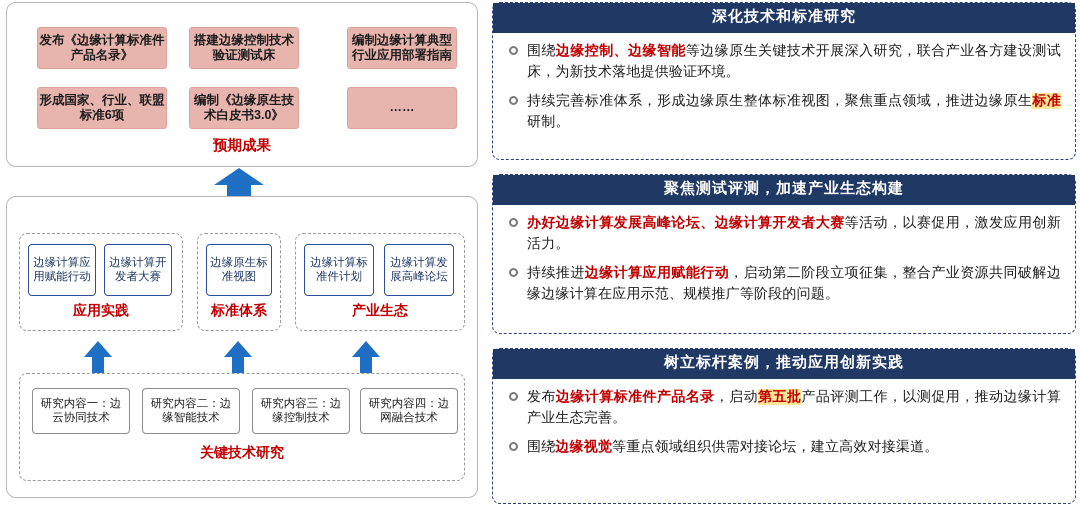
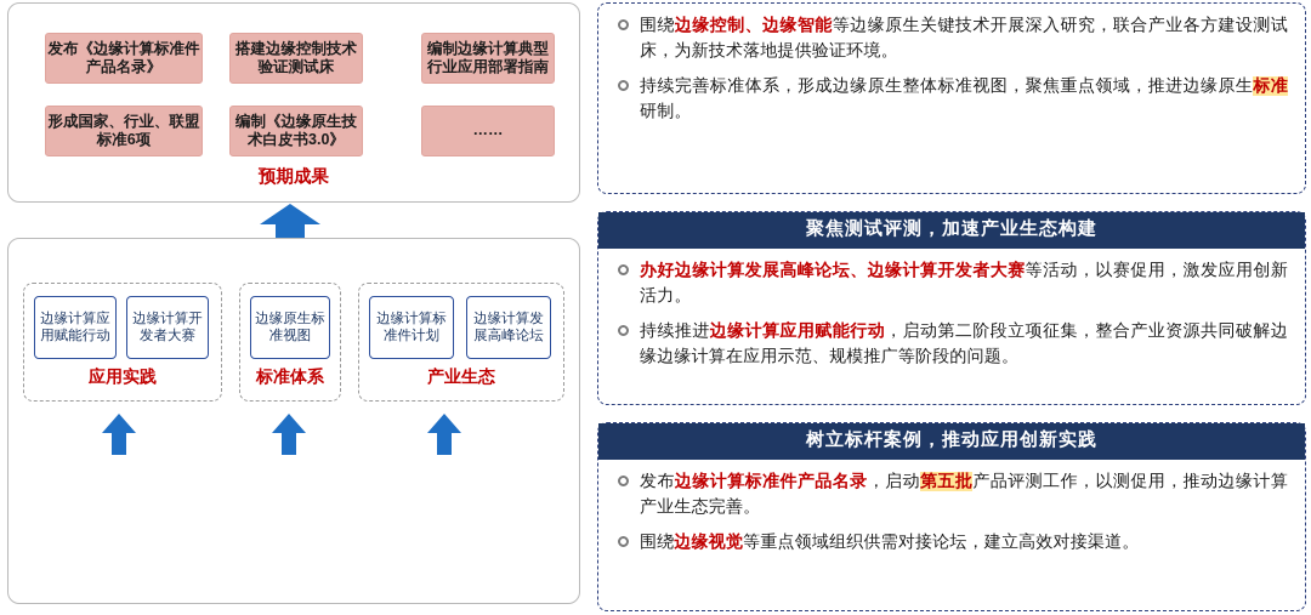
  发布《边缘计算标准件产品名录》
  搭建边缘控制技术验证测试床
  编制边缘计算典型行业应用部署指南
  形成国家、行业、联盟标准6项
  编制《边缘原生技术白皮书3.0》
  ……
  预期成果
  边缘计算应用赋能行动
  边缘计算开发者大赛
  应用实践
  边缘原生标准视图
  标准体系
  边缘计算标准件计划
  边缘计算发展高峰论坛
  产业生态
- 研究内容一：边云协同技术
- 研究内容二：边缘智能技术
- 研究内容三：边缘控制技术
- 研究内容四：边网融合技术
- 关键技术研究
- 深化技术和标准研究
  围绕边缘控制、边缘智能等边缘原生关键技术开展深入研究，联合产业各方建设测试床，为新技术落地提供验证环境。
  持续完善标准体系，形成边缘原生整体标准视图，聚焦重点领域，推进边缘原生标准研制。
  聚焦测试评测，加速产业生态构建
  办好边缘计算发展高峰论坛、边缘计算开发者大赛等活动，以赛促用，激发应用创新活力。
  持续推进边缘计算应用赋能行动，启动第二阶段立项征集，整合产业资源共同破解边缘边缘计算在应用示范、规模推广等阶段的问题。
  树立标杆案例，推动应用创新实践
  发布边缘计算标准件产品名录，启动第五批产品评测工作，以测促用，推动边缘计算产业生态完善。
  围绕边缘视觉等重点领域组织供需对接论坛，建立高效对接渠道。
